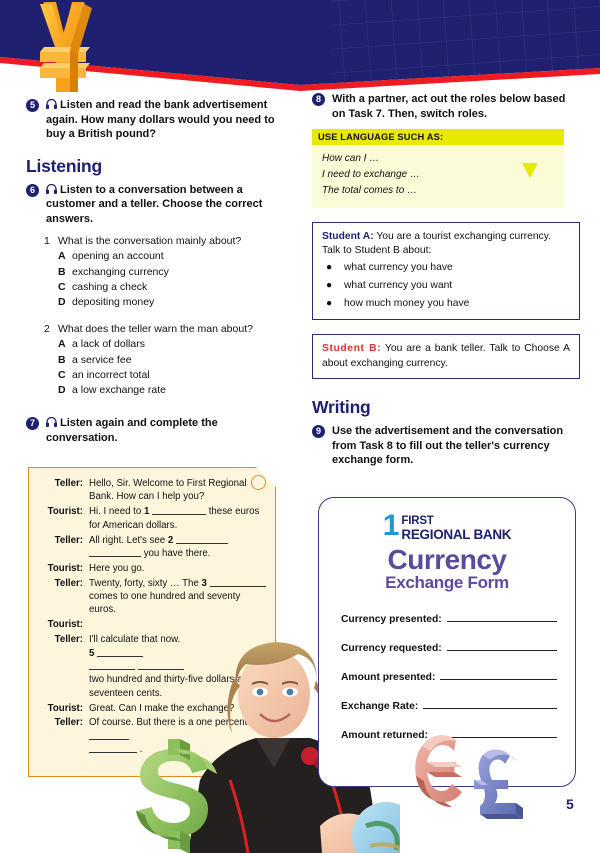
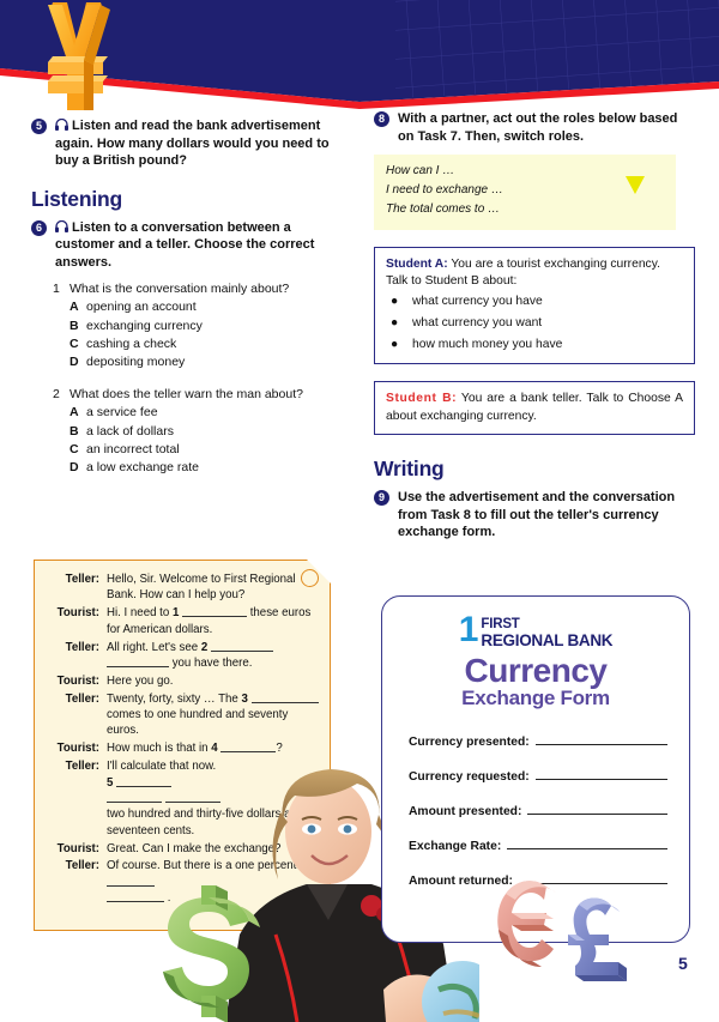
  5
  Listen and read the bank advertisement again. How many dollars would you need to buy a British pound?
  Listening
  6
  Listen to a conversation between a customer and a teller. Choose the correct answers.
  1
  What is the conversation mainly about?
  A
  opening an account
  B
  exchanging currency
  C
  cashing a check
  D
  depositing money
  2
  What does the teller warn the man about?
  A
- a lack of dollars
+ a service fee
  B
- a service fee
+ a lack of dollars
  C
  an incorrect total
  D
  a low exchange rate
- 7
- Listen again and complete the conversation.
  Teller:
  Hello, Sir. Welcome to First Regional Bank. How can I help you?
  Tourist:
  Hi. I need to 1 these euros for American dollars.
  Teller:
  All right. Let's see 2 you have there.
  Tourist:
  Here you go.
  Teller:
  Twenty, forty, sixty … The 3 comes to one hundred and seventy euros.
  Tourist:
+ How much is that in 4 ?
  Teller:
  I'll calculate that now.
  5
  two hundred and thirty-five dollars a seventeen cents.
  Tourist:
  Great. Can I make the exchange?
  Teller:
  Of course. But there is a one percent
  .
  8
  With a partner, act out the roles below based on Task 7. Then, switch roles.
- USE LANGUAGE SUCH AS:
  How can I …
  I need to exchange …
  The total comes to …
  Student A: You are a tourist exchanging currency. Talk to Student B about:
  ●
  what currency you have
  ●
  what currency you want
  ●
  how much money you have
  Student B: You are a bank teller. Talk to Choose A about exchanging currency.
  Writing
  9
  Use the advertisement and the conversation from Task 8 to fill out the teller's currency exchange form.
  1
  FIRST
  REGIONAL BANK
  Currency
  Exchange Form
  Currency presented:
  Currency requested:
  Amount presented:
  Exchange Rate:
  Amount returned:
  5
